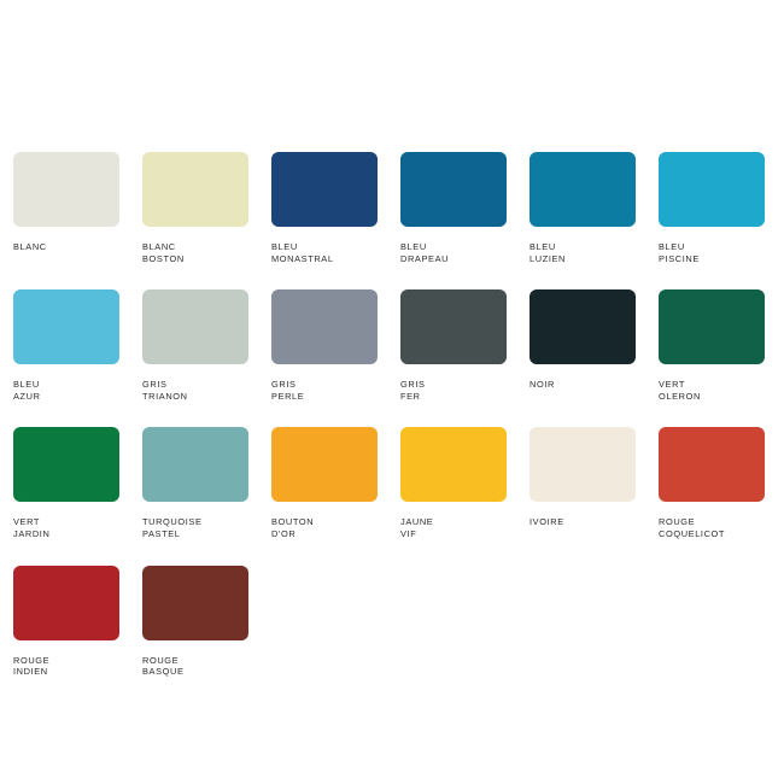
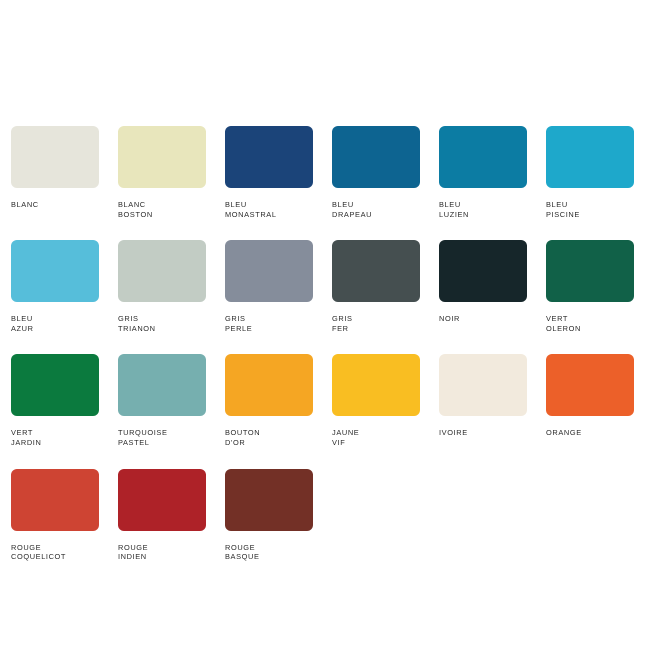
  BLANC
  BLANC
  BOSTON
  BLEU
  MONASTRAL
  BLEU
  DRAPEAU
  BLEU
  LUZIEN
  BLEU
  PISCINE
  BLEU
  AZUR
  GRIS
  TRIANON
  GRIS
  PERLE
  GRIS
  FER
  NOIR
  VERT
  OLERON
  VERT
  JARDIN
  TURQUOISE
  PASTEL
  BOUTON
  D'OR
  JAUNE
  VIF
  IVOIRE
+ ORANGE
  ROUGE
  COQUELICOT
  ROUGE
  INDIEN
  ROUGE
  BASQUE
